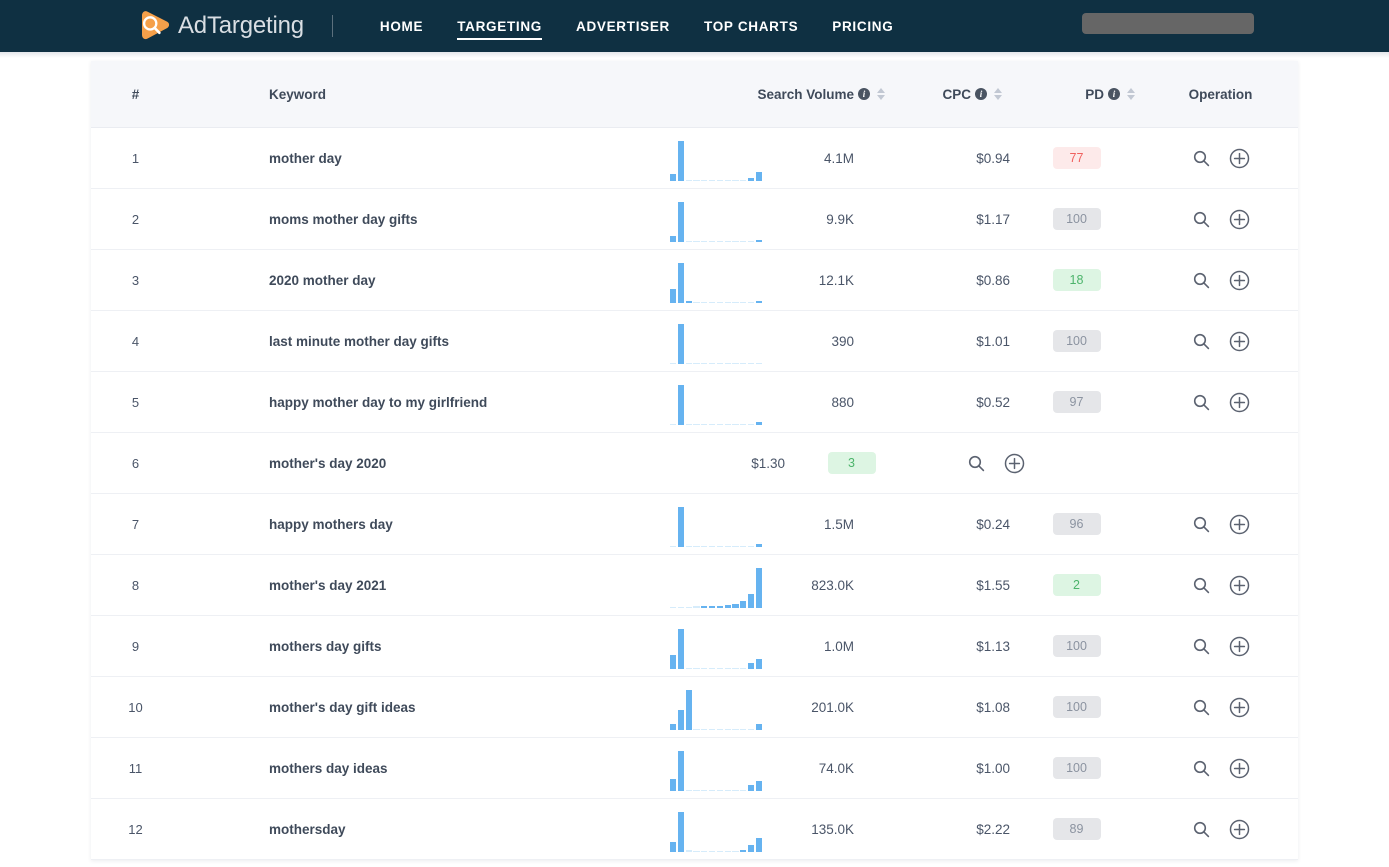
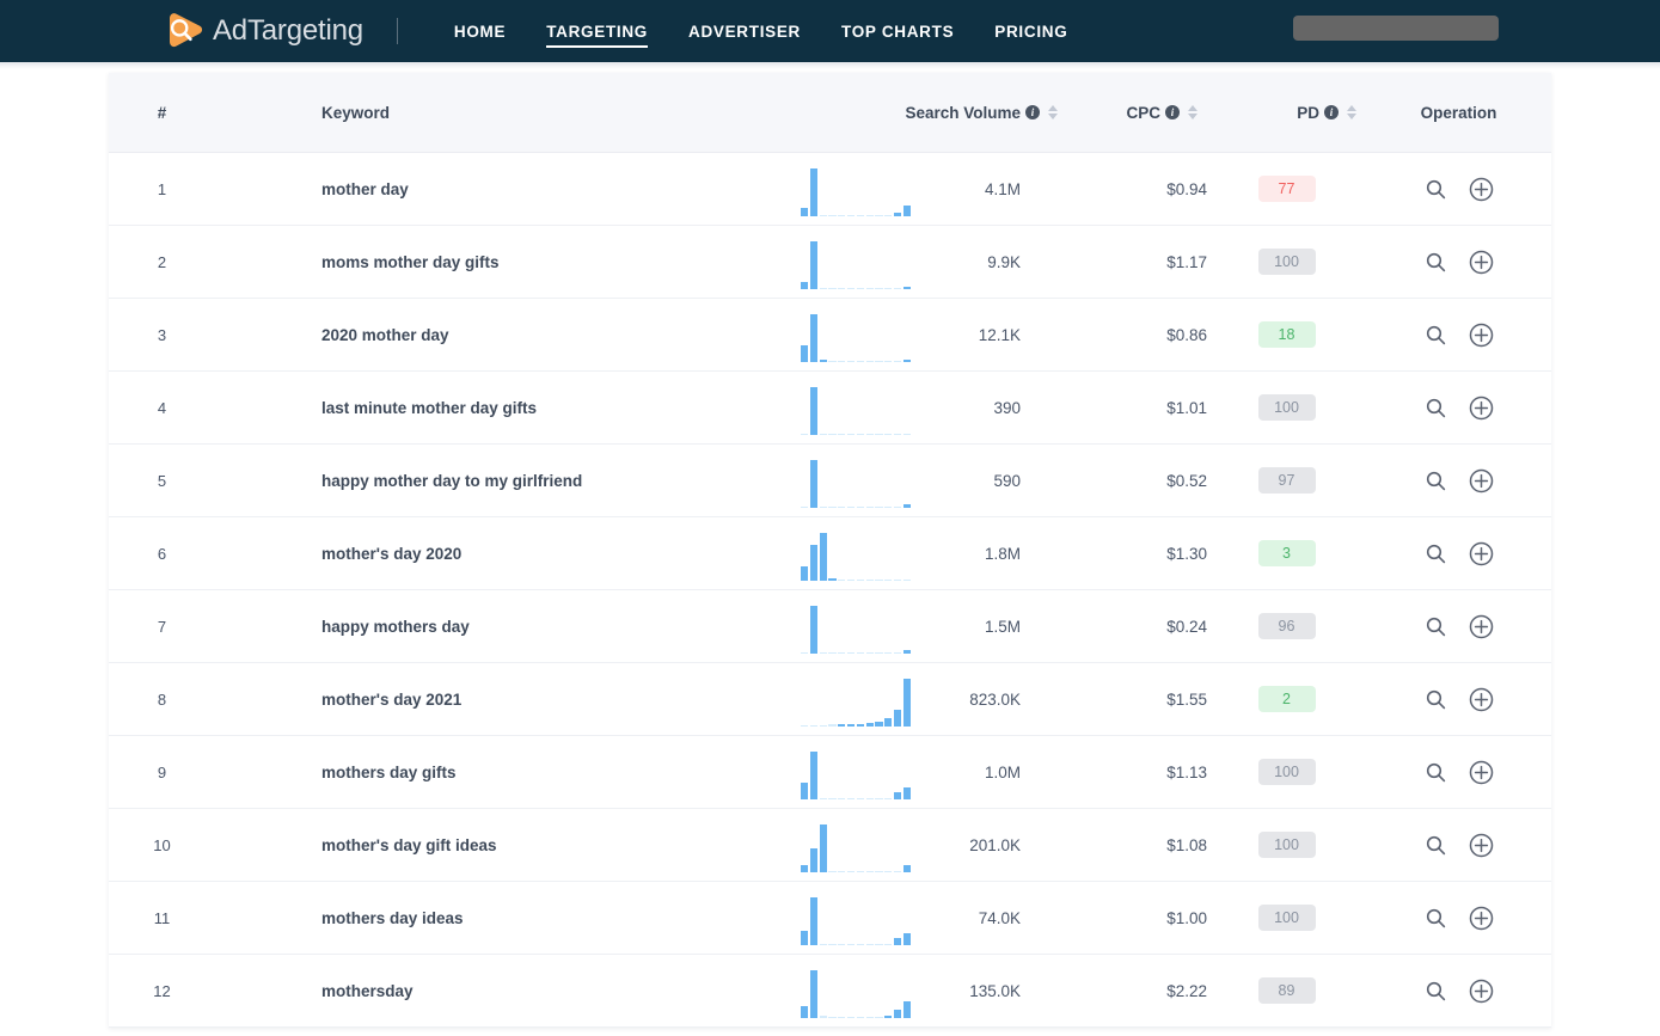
  AdTargeting
  HOME
  TARGETING
  ADVERTISER
  TOP CHARTS
  PRICING
  #
  Keyword
  Search Volume
  i
  CPC
  i
  PD
  i
  Operation
  1
  mother day
  4.1M
  $0.94
  77
  2
  moms mother day gifts
  9.9K
  $1.17
  100
  3
  2020 mother day
  12.1K
  $0.86
  18
  4
  last minute mother day gifts
  390
  $1.01
  100
  5
  happy mother day to my girlfriend
- 880
+ 590
  $0.52
  97
  6
  mother's day 2020
+ 1.8M
  $1.30
  3
  7
  happy mothers day
  1.5M
  $0.24
  96
  8
  mother's day 2021
  823.0K
  $1.55
  2
  9
  mothers day gifts
  1.0M
  $1.13
  100
  10
  mother's day gift ideas
  201.0K
  $1.08
  100
  11
  mothers day ideas
  74.0K
  $1.00
  100
  12
  mothersday
  135.0K
  $2.22
  89
